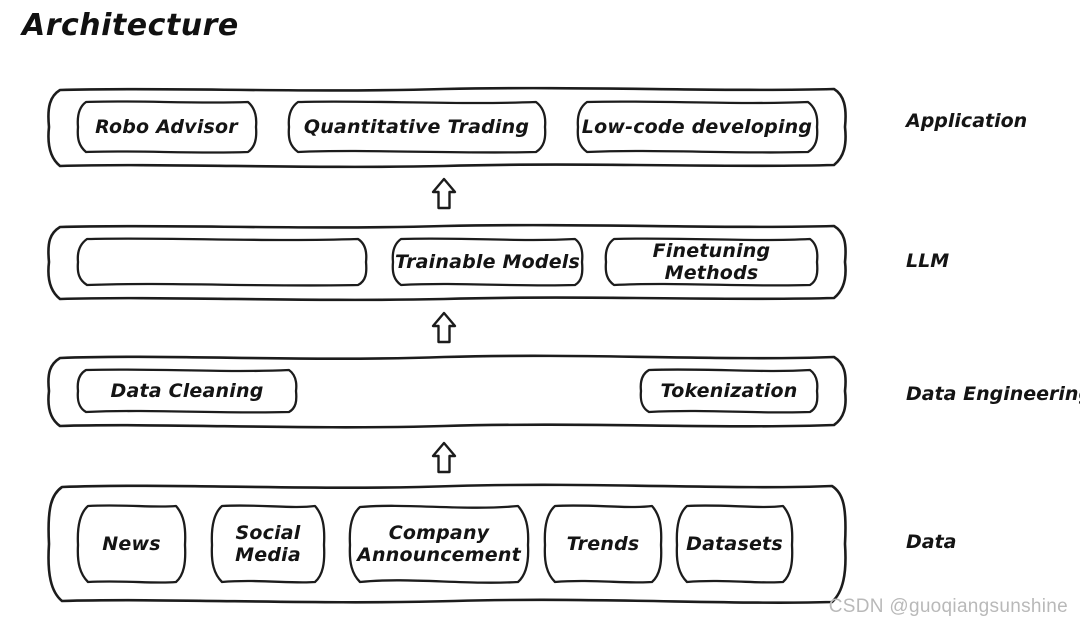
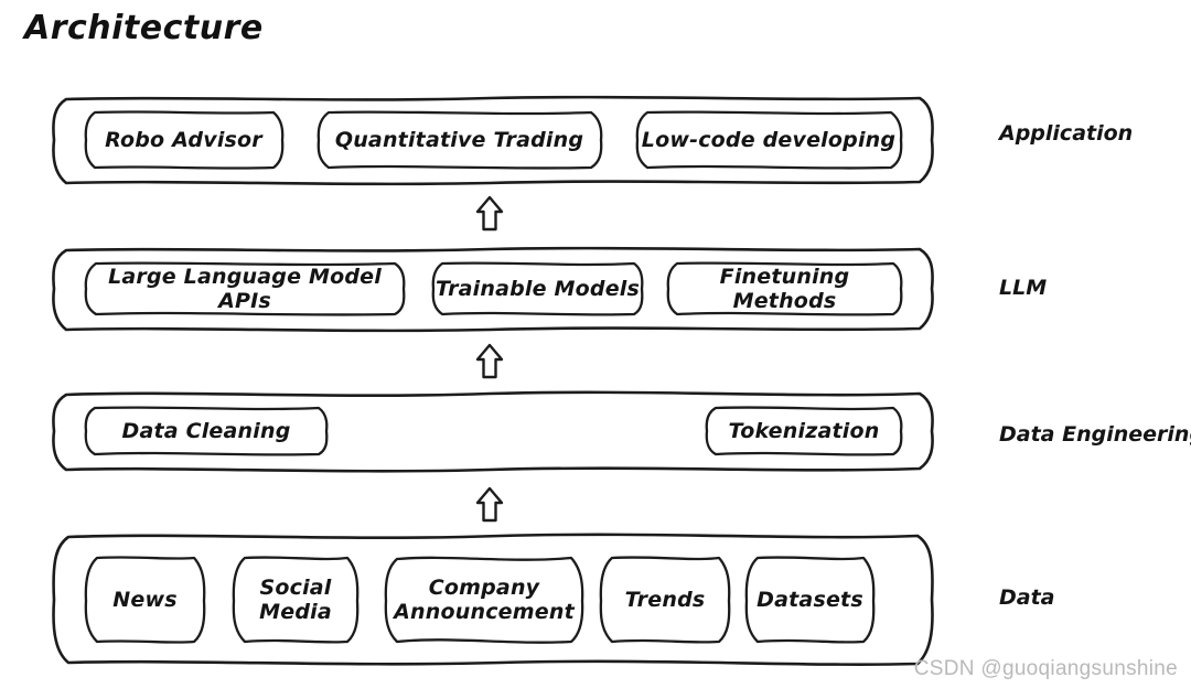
  Architecture
  Robo Advisor
  Quantitative Trading
  Low-code developing
  Application
+ Large Language Model APIs
  Trainable Models
  Finetuning Methods
  LLM
  Data Cleaning
  Tokenization
  Data Engineerin
  News
  Social
  Media
  Company
  Announcement
  Trends
  Datasets
  Data
  CSDN @guoqiangsunshine
